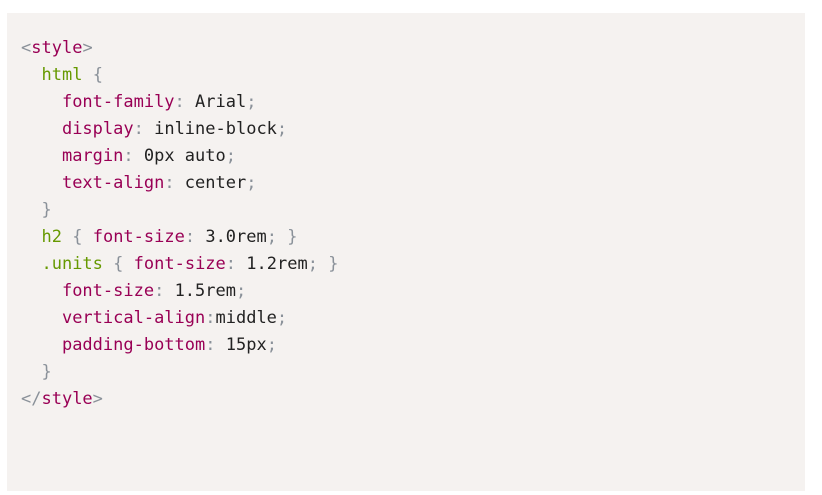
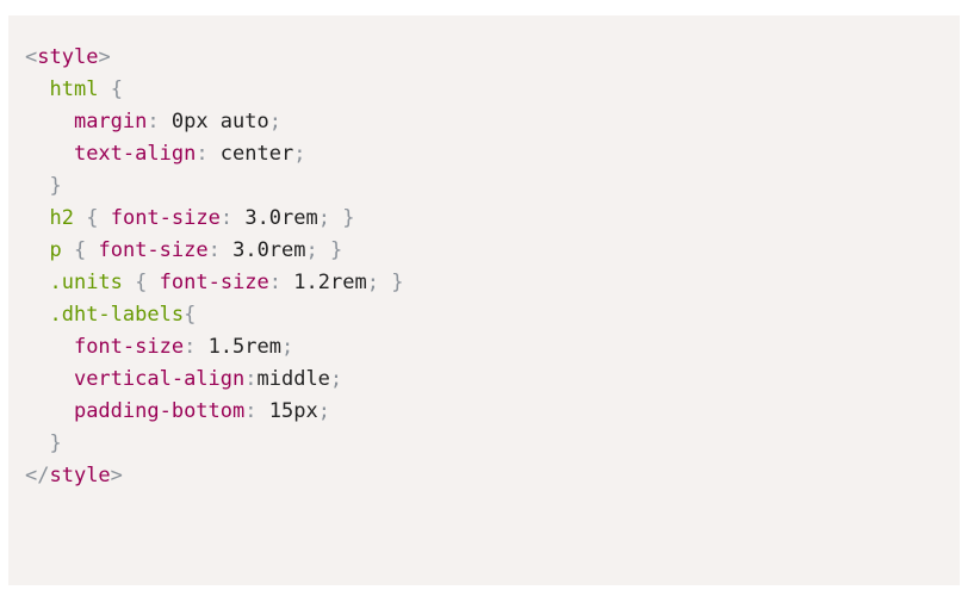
  <style>
  html {
- font-family: Arial;
- display: inline-block;
  margin: 0px auto;
  text-align: center;
  }
  h2 { font-size: 3.0rem; }
+ p { font-size: 3.0rem; }
  .units { font-size: 1.2rem; }
+ .dht-labels{
  font-size: 1.5rem;
  vertical-align:middle;
  padding-bottom: 15px;
  }
  </style>
